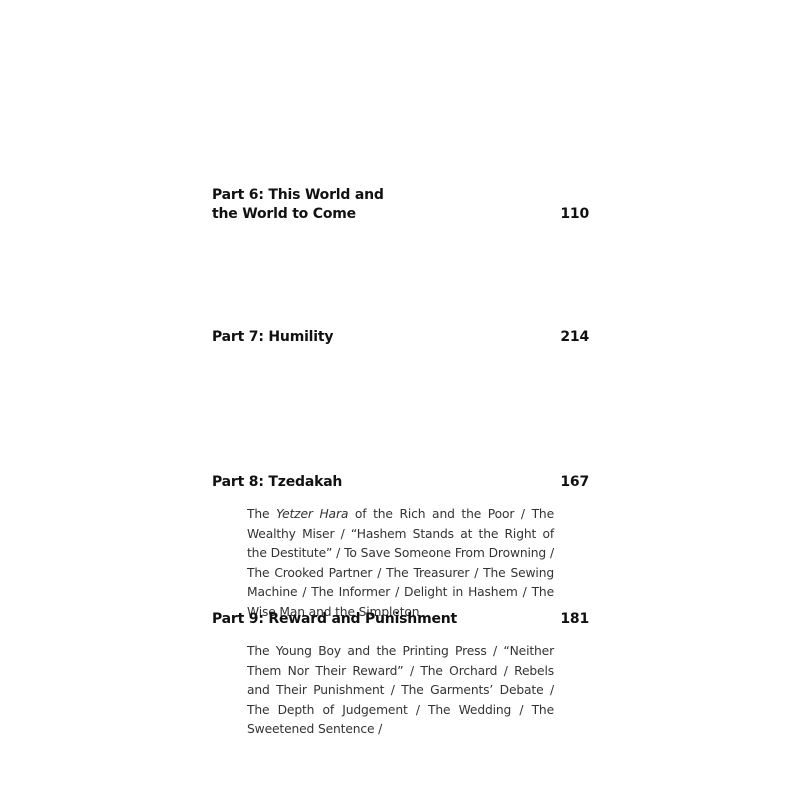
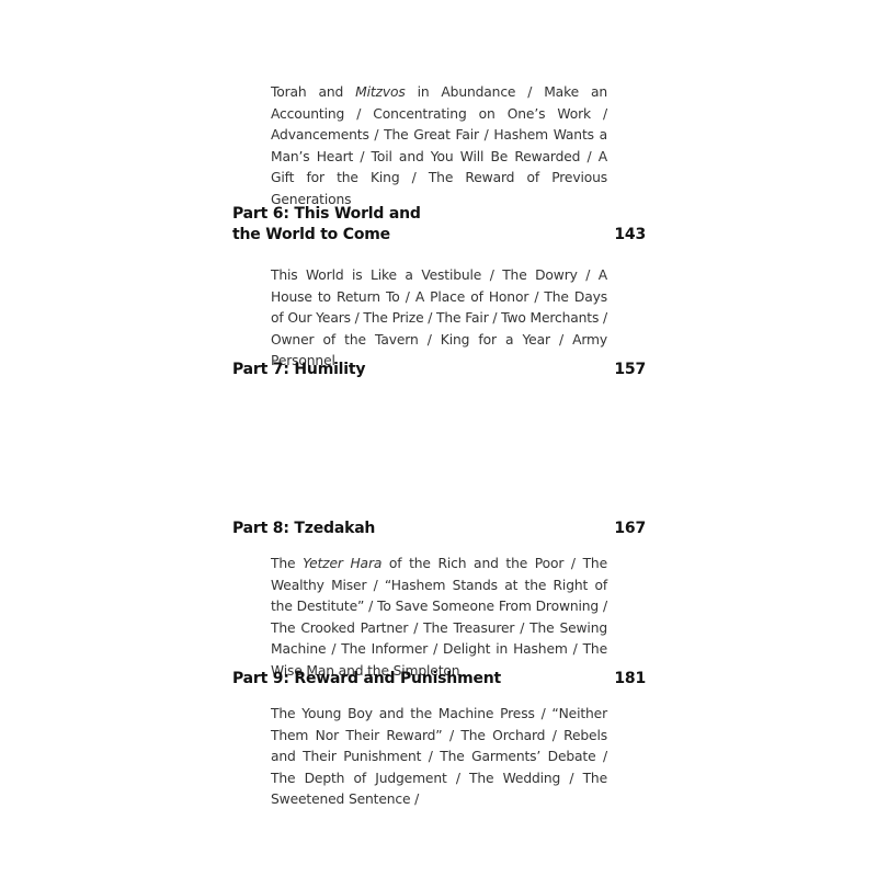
+ Torah and Mitzvos in Abundance / Make an Accounting / Concentrating on One’s Work / Advancements / The Great Fair / Hashem Wants a Man’s Heart / Toil and You Will Be Rewarded / A Gift for the King / The Reward of Previous Generations
  Part 6: This World and
  the World to Come
- 110
+ 143
+ This World is Like a Vestibule / The Dowry / A House to Return To / A Place of Honor / The Days of Our Years / The Prize / The Fair / Two Merchants / Owner of the Tavern / King for a Year / Army Personnel
  Part 7: Humility
- 214
+ 157
  Part 8: Tzedakah
  167
  The Yetzer Hara of the Rich and the Poor / The Wealthy Miser / “Hashem Stands at the Right of the Destitute” / To Save Someone From Drowning / The Crooked Partner / The Treasurer / The Sewing Machine / The Informer / Delight in Hashem / The Wise Man and the Simpleton
  Part 9: Reward and Punishment
  181
- The Young Boy and the Printing Press / “Neither Them Nor Their Reward” / The Orchard / Rebels and Their Punishment / The Garments’ Debate / The Depth of Judgement / The Wedding / The Sweetened Sentence /
+ The Young Boy and the Machine Press / “Neither Them Nor Their Reward” / The Orchard / Rebels and Their Punishment / The Garments’ Debate / The Depth of Judgement / The Wedding / The Sweetened Sentence /
